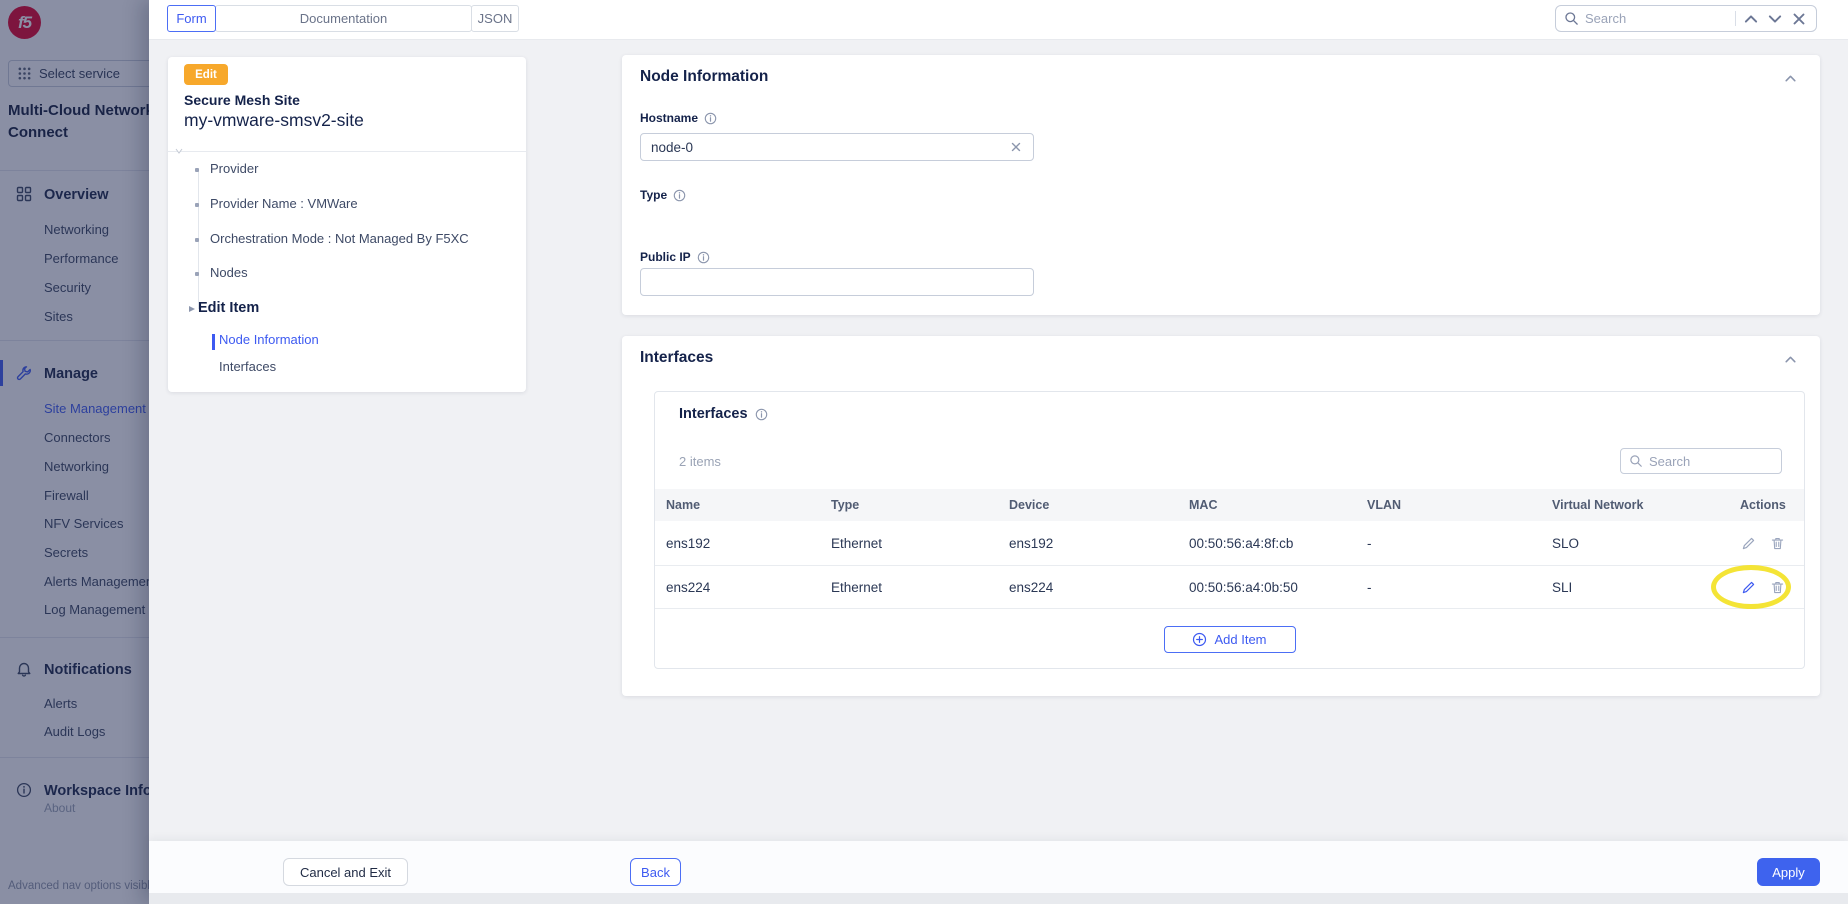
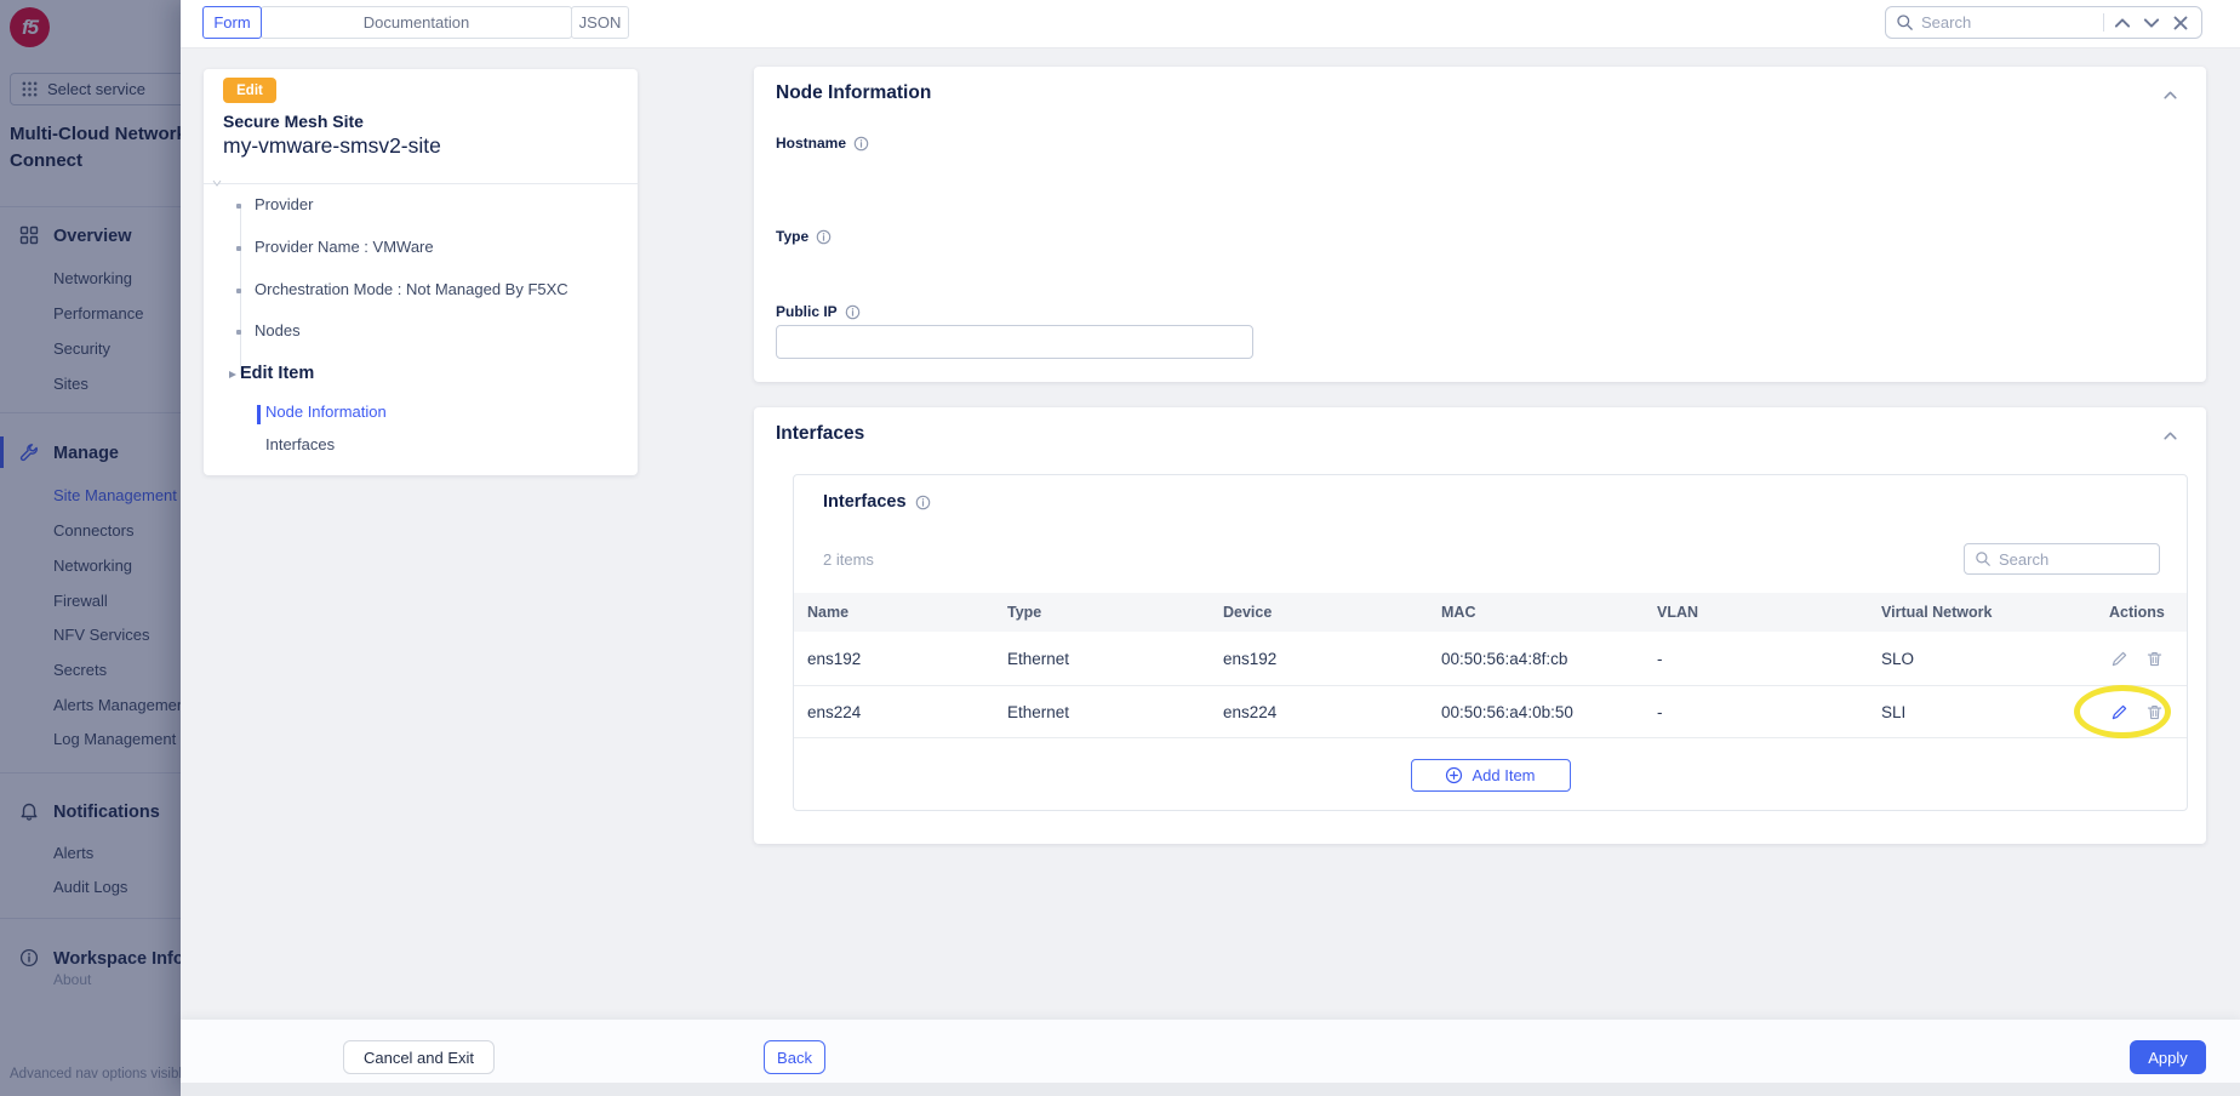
  f5
  Select service
  Multi-Cloud Networ Connect
  Overview
  Networking
  Performance
  Security
  Sites
  Manage
  Site Management
  Connectors
  Networking
  Firewall
  NFV Services
  Secrets
  Alerts Manageme
  Log Management
  Notifications
  Alerts
  Audit Logs
  Workspace Info
  About
  Advanced nav options visib
  Form
  Documentation
  JSON
  Search
  Edit
  Secure Mesh Site
  my-vmware-smsv2-site
  Provider
  Provider Name : VMWare
  Orchestration Mode : Not Managed By F5XC
  Nodes
  Edit Item
  Node Information
  Interfaces
  Node Information
  Hostname
- node-0
  Type
  Public IP
  Interfaces
  Interfaces
  2 items
  Search
  Name
  Type
  Device
  MAC
  VLAN
  Virtual Network
  Actions
  ens192
  Ethernet
  ens192
  00:50:56:a4:8f:cb
  -
  SLO
  ens224
  Ethernet
  ens224
  00:50:56:a4:0b:50
  -
  SLI
  Add Item
  Cancel and Exit
  Back
  Apply
